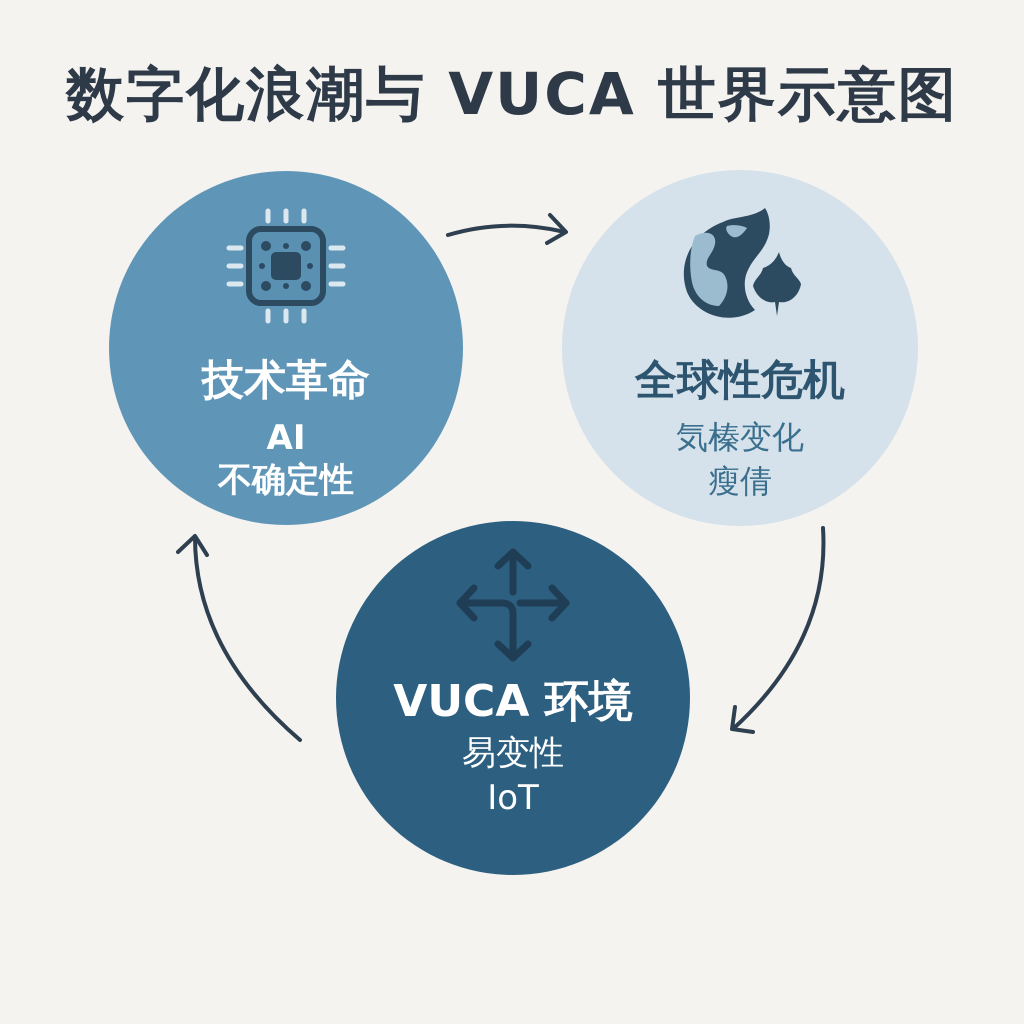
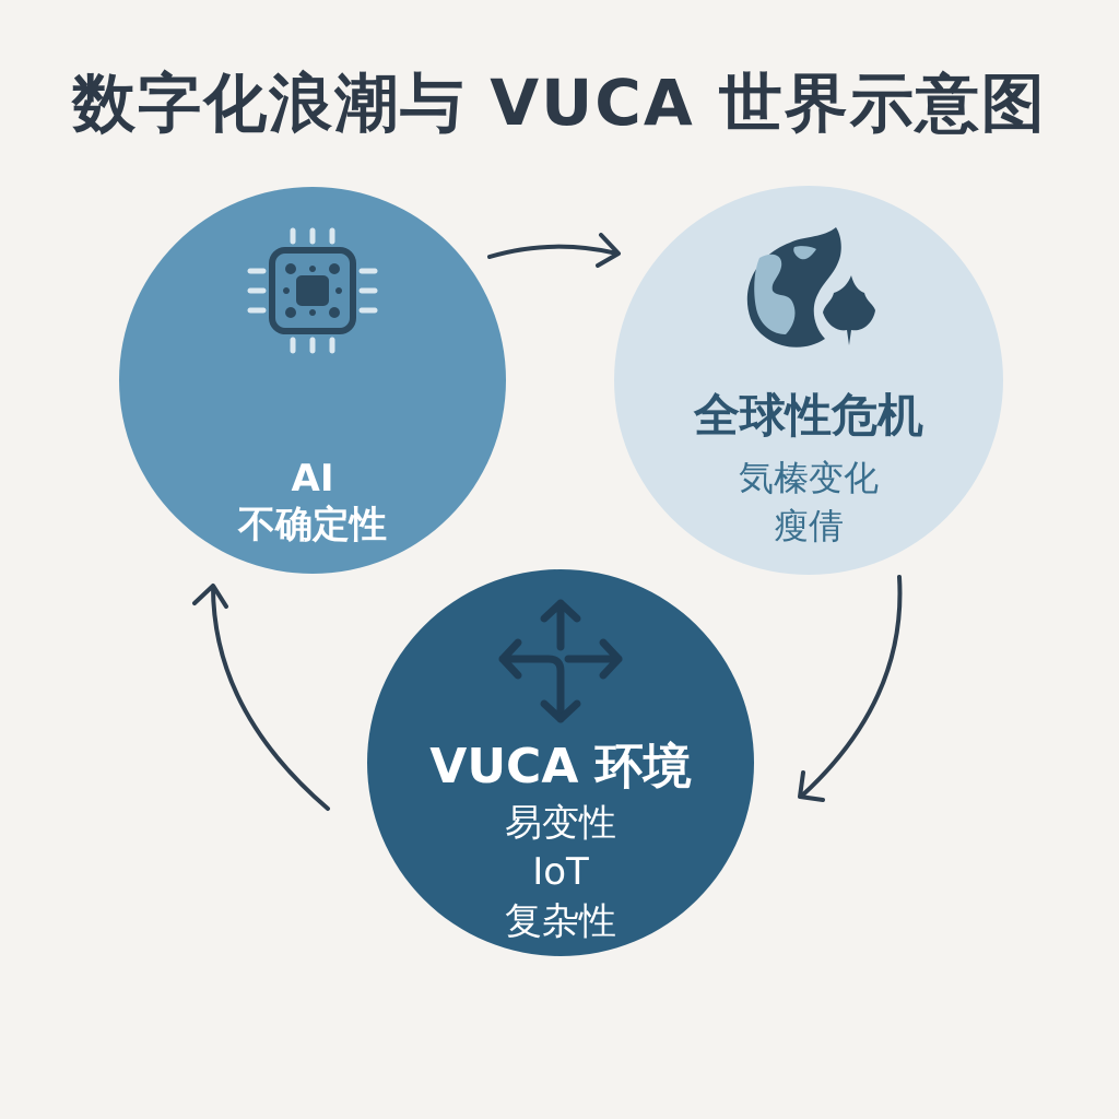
  数字化浪潮与 VUCA 世界示意图
- 技术革命
  AI
  不确定性
  全球性危机
  気榛变化
  瘦倩
  VUCA 环境
  易变性
  IoT
+ 复杂性
